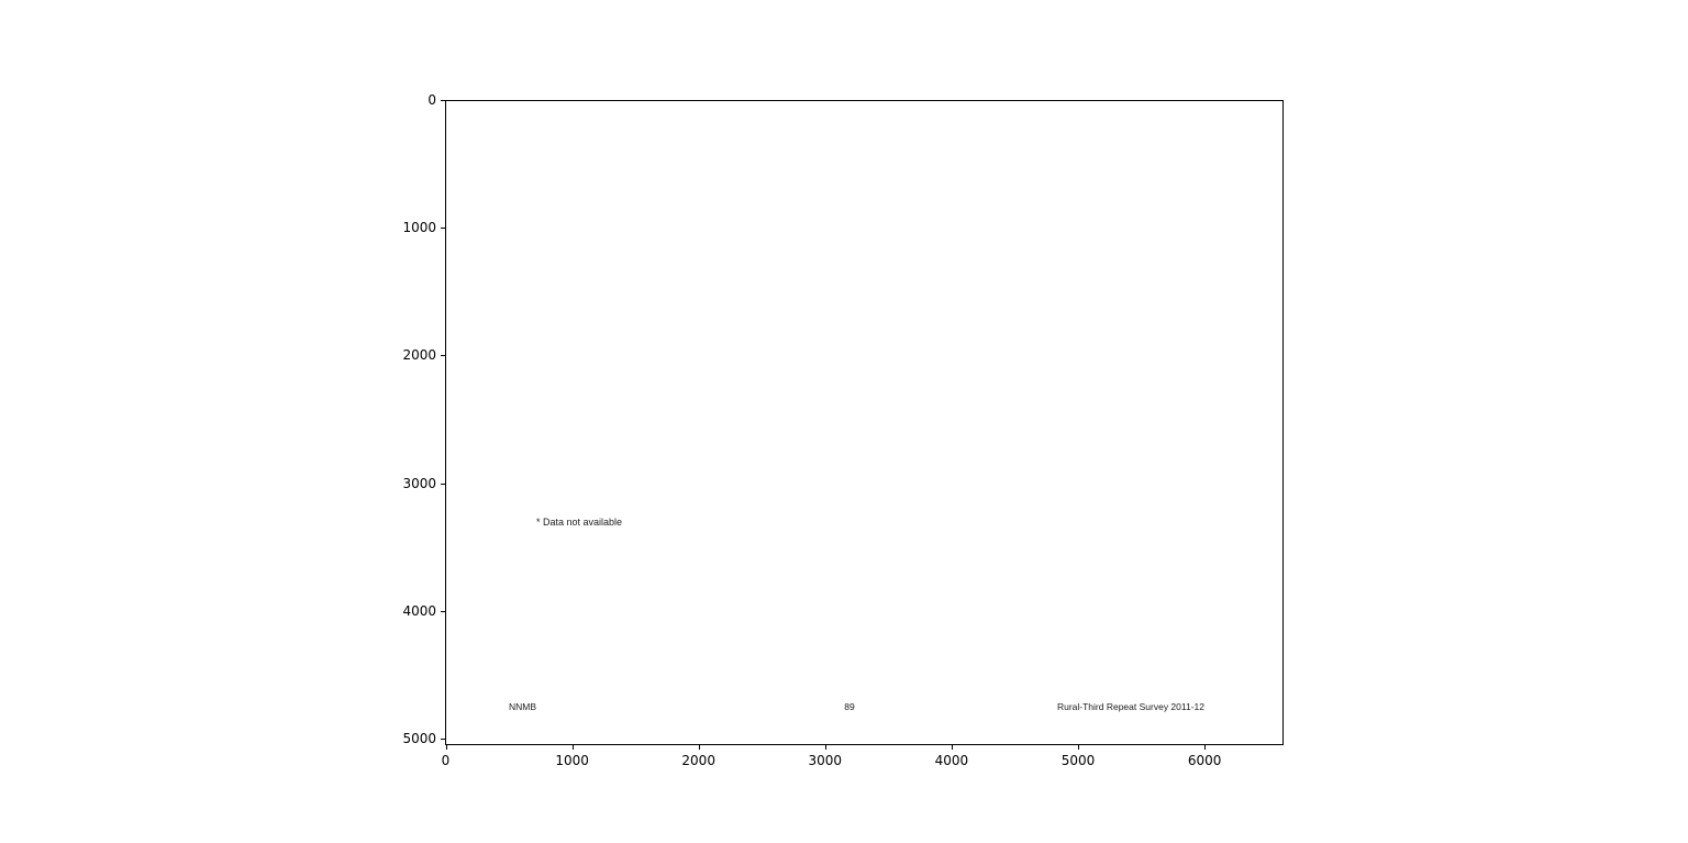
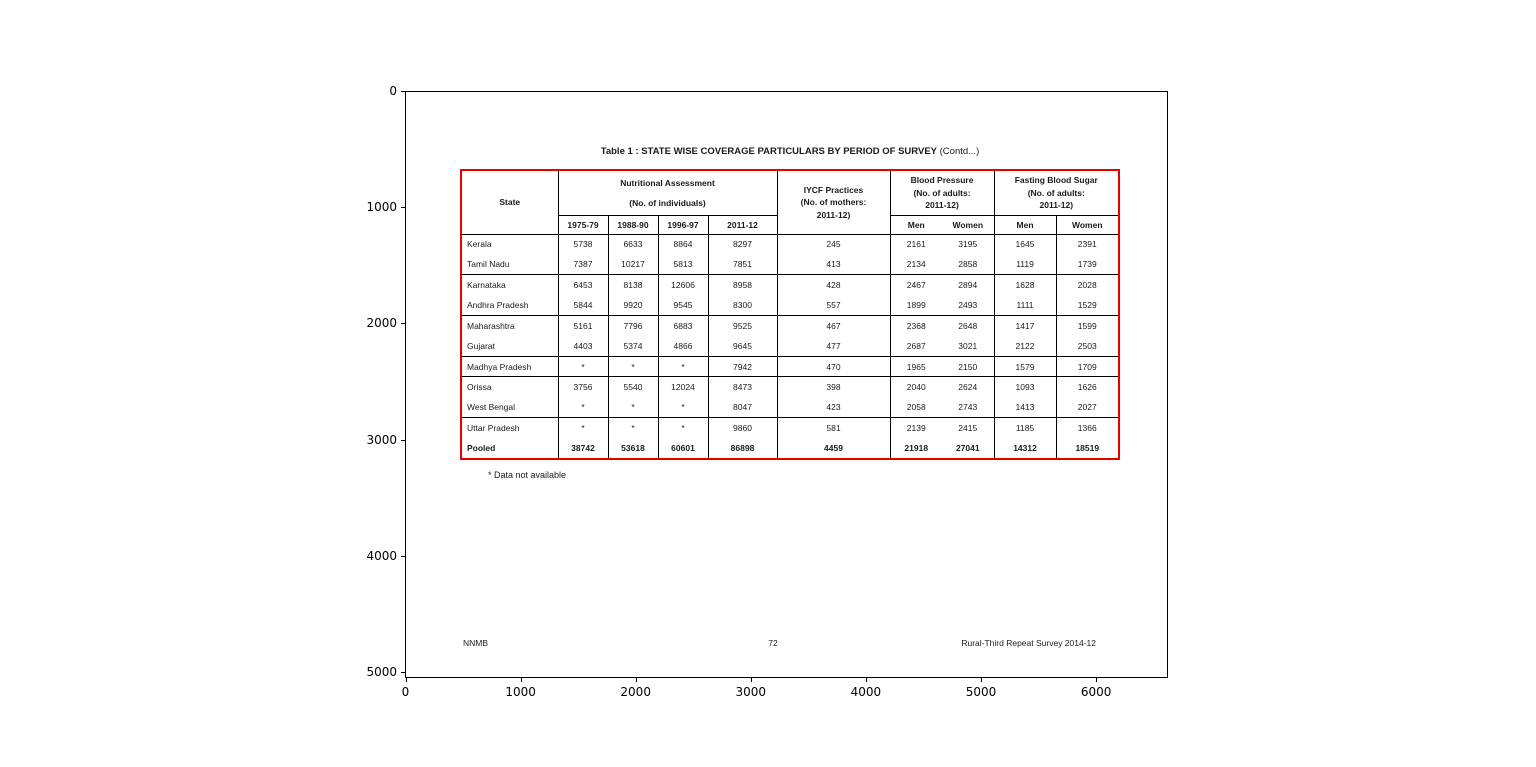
  0
  1000
  2000
  3000
  4000
  5000
  0
  1000
  2000
  3000
  4000
  5000
  6000
+ Table 1 : STATE WISE COVERAGE PARTICULARS BY PERIOD OF SURVEY (Contd...)
+ State	Nutritional Assessment (No. of individuals)	IYCF Practices (No. of mothers: 2011-12)	Blood Pressure (No. of adults: 2011-12)	Fasting Blood Sugar (No. of adults: 2011-12)
+ 1975-79	1988-90	1996-97	2011-12	Men	Women	Men	Women
+ Kerala	5738	6633	8864	8297	245	2161	3195	1645	2391
+ Tamil Nadu	7387	10217	5813	7851	413	2134	2858	1119	1739
+ Karnataka	6453	8138	12606	8958	428	2467	2894	1628	2028
+ Andhra Pradesh	5844	9920	9545	8300	557	1899	2493	1111	1529
+ Maharashtra	5161	7796	6883	9525	467	2368	2648	1417	1599
+ Gujarat	4403	5374	4866	9645	477	2687	3021	2122	2503
+ Madhya Pradesh	*	*	*	7942	470	1965	2150	1579	1709
+ Orissa	3756	5540	12024	8473	398	2040	2624	1093	1626
+ West Bengal	*	*	*	8047	423	2058	2743	1413	2027
+ Uttar Pradesh	*	*	*	9860	581	2139	2415	1185	1366
+ Pooled	38742	53618	60601	86898	4459	21918	27041	14312	18519
  * Data not available
  NNMB
- 89
+ 72
- Rural-Third Repeat Survey 2011-12
+ Rural-Third Repeat Survey 2014-12
